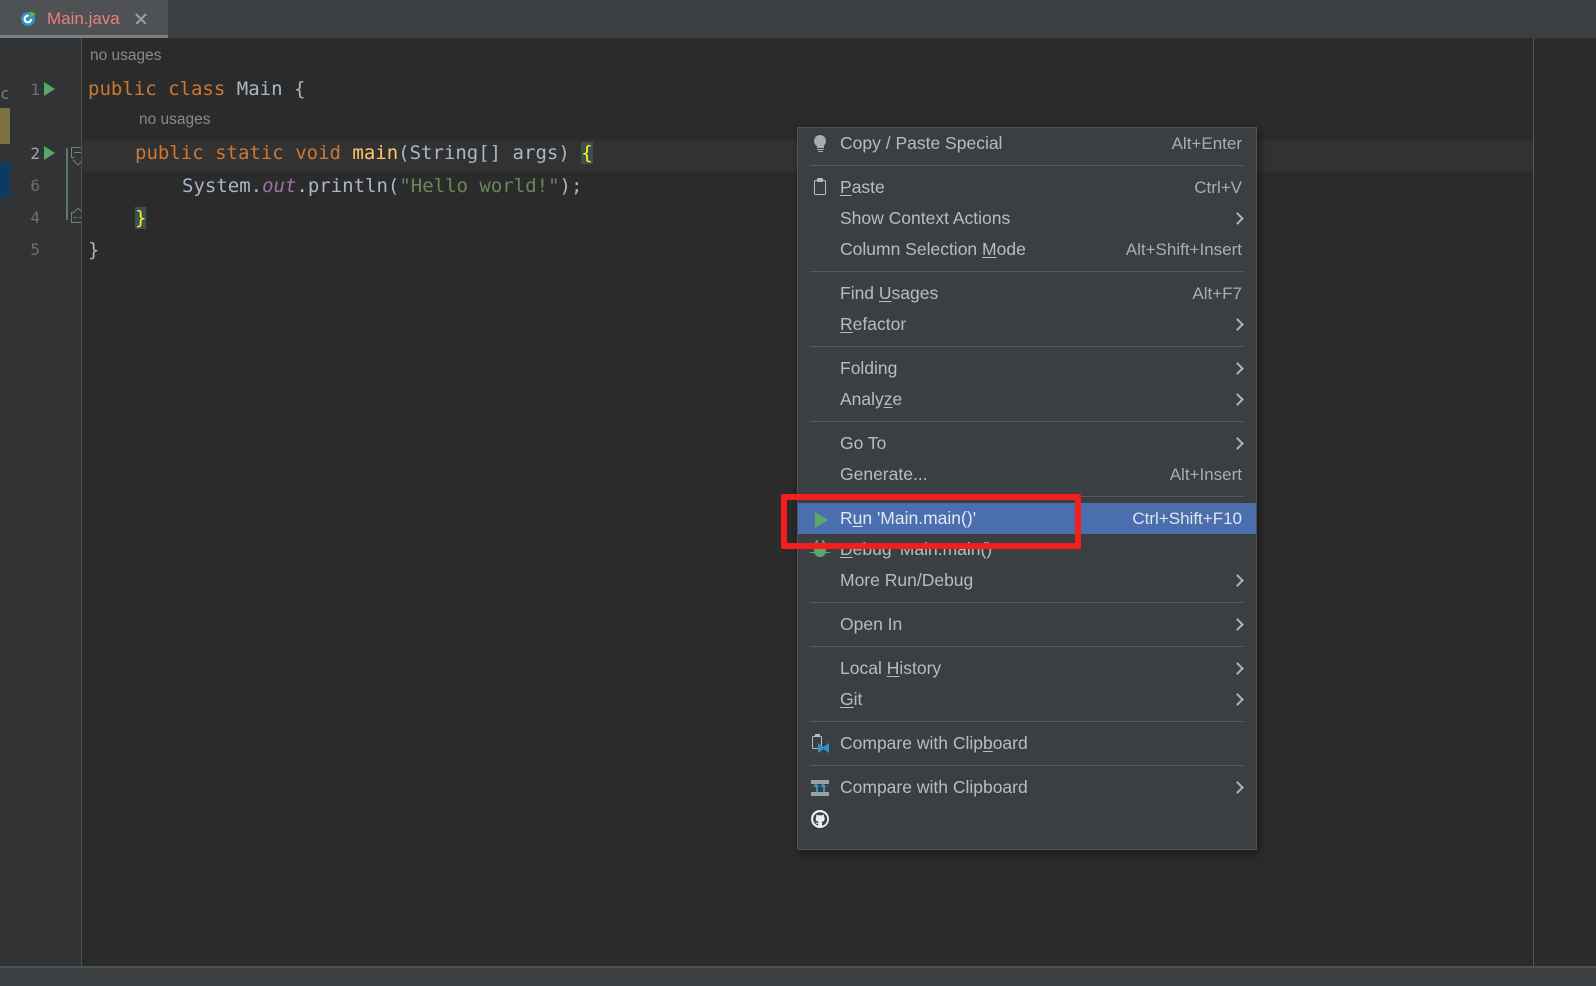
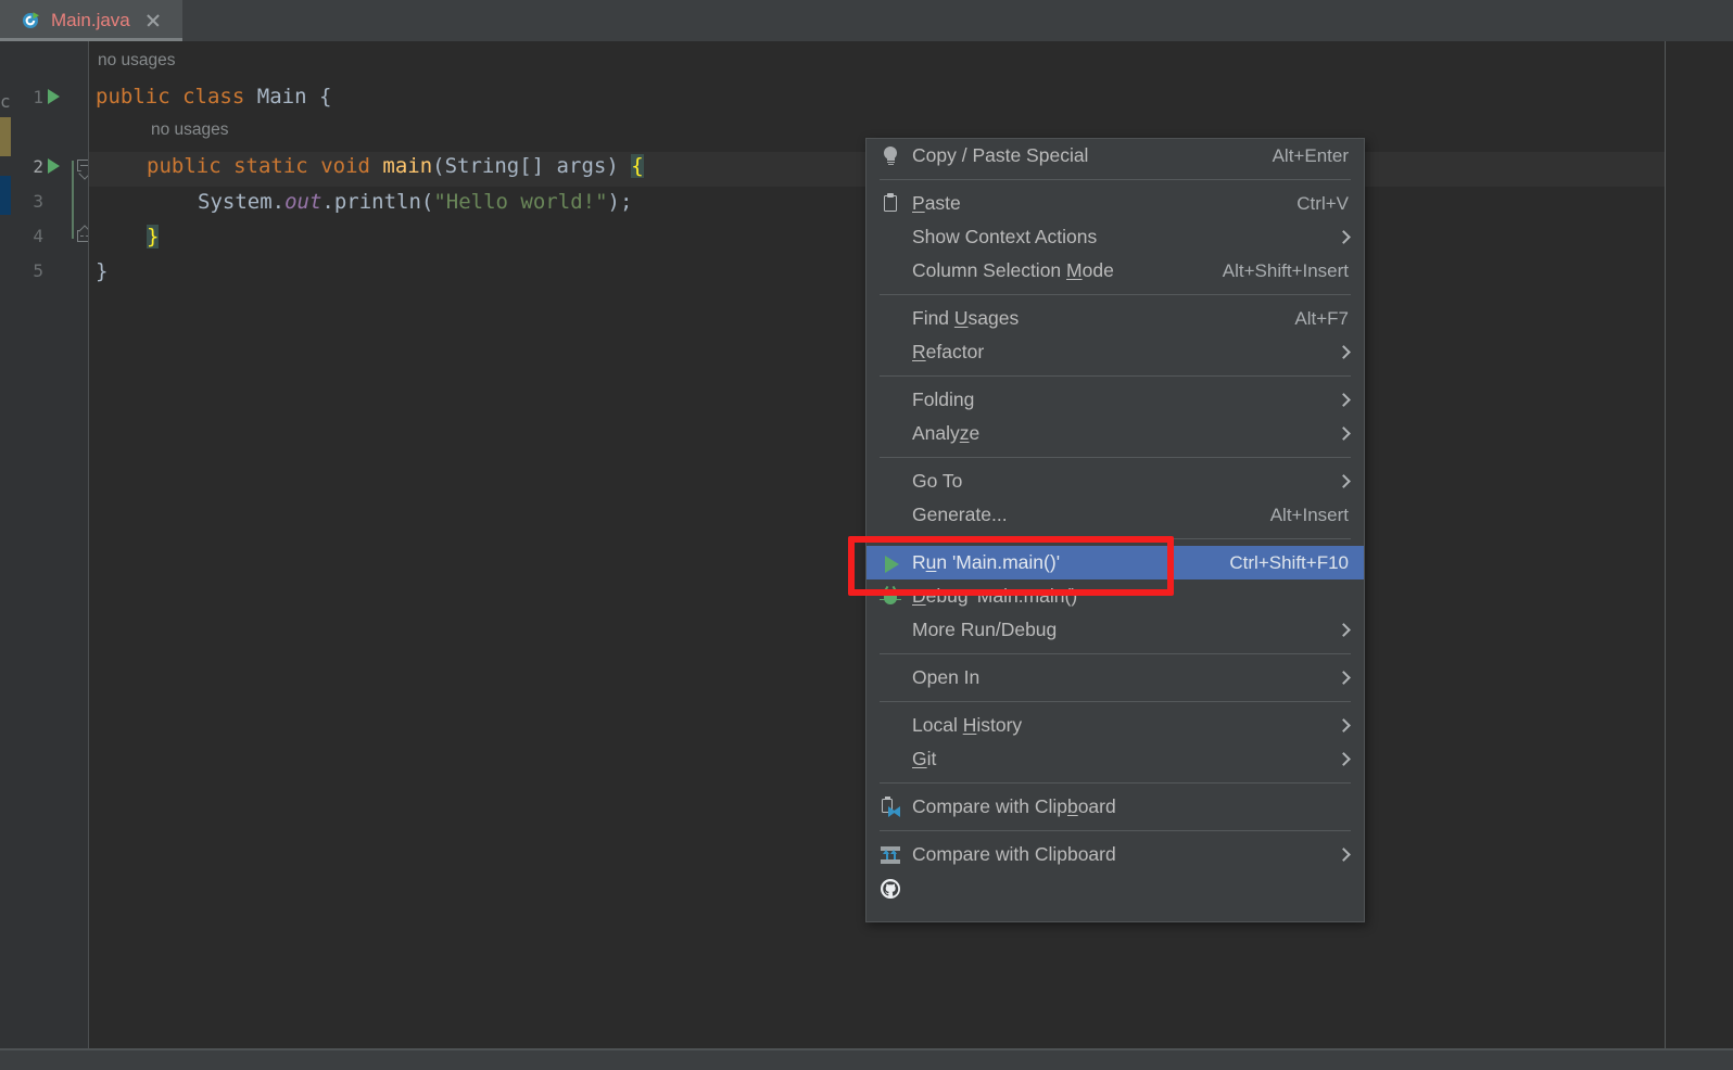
  Main.java
  c
  1
  2
- 6
+ 3
  4
  5
  no usages
  public class Main {
  no usages
  public static void main(String[] args) {
  System.out.println("Hello world!");
  }
  }
  Copy / Paste Special
  Alt+Enter
  Paste
  Ctrl+V
  Show Context Actions
  Column Selection Mode
  Alt+Shift+Insert
  Find Usages
  Alt+F7
  Refactor
  Folding
  Analyze
  Go To
  Generate...
  Alt+Insert
  Run 'Main.main()'
  Ctrl+Shift+F10
  Debug 'Main.main()'
  More Run/Debug
  Open In
  Local History
  Git
  Compare with Clipboard
  Compare with Clipboard
